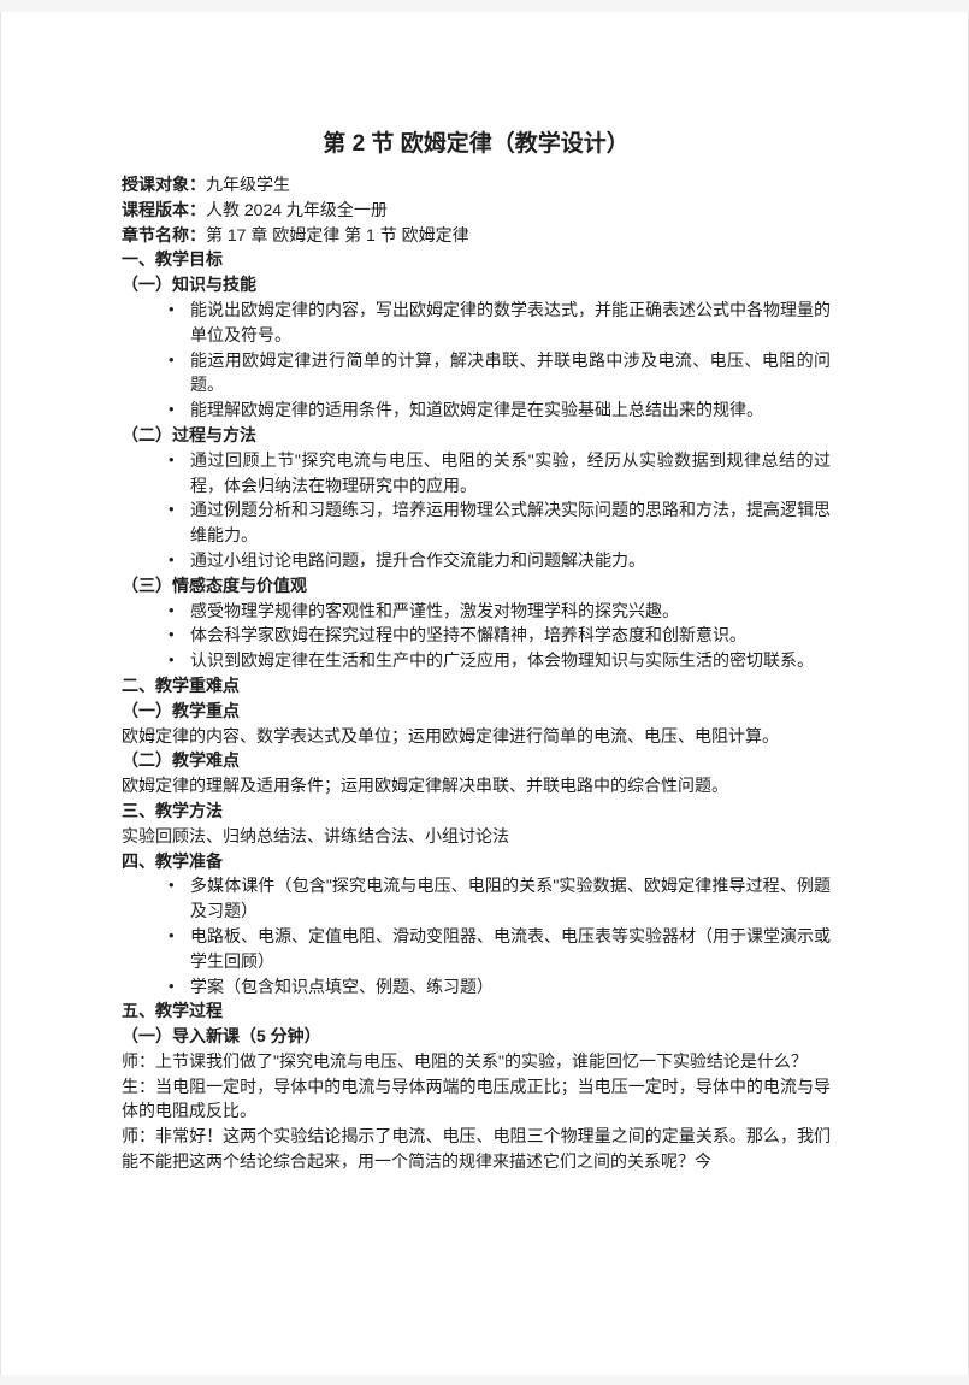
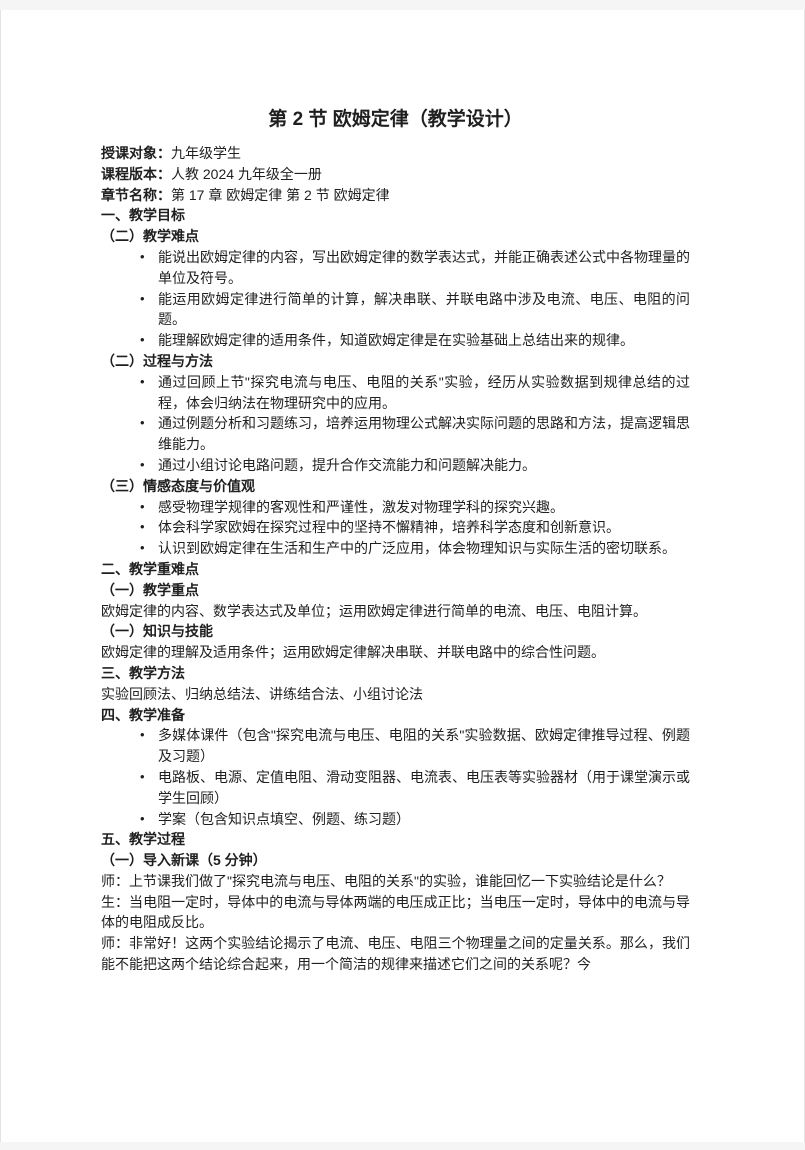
  第 2 节 欧姆定律（教学设计）
  授课对象：九年级学生
  课程版本：人教 2024 九年级全一册
- 章节名称：第 17 章 欧姆定律 第 1 节 欧姆定律
+ 章节名称：第 17 章 欧姆定律 第 2 节 欧姆定律
  一、教学目标
- （一）知识与技能
+ （二）教学难点
  •
  能说出欧姆定律的内容，写出欧姆定律的数学表达式，并能正确表述公式中各物理量的单位及符号。
  •
  能运用欧姆定律进行简单的计算，解决串联、并联电路中涉及电流、电压、电阻的问题。
  •
  能理解欧姆定律的适用条件，知道欧姆定律是在实验基础上总结出来的规律。
  （二）过程与方法
  •
  通过回顾上节"探究电流与电压、电阻的关系"实验，经历从实验数据到规律总结的过程，体会归纳法在物理研究中的应用。
  •
  通过例题分析和习题练习，培养运用物理公式解决实际问题的思路和方法，提高逻辑思维能力。
  •
  通过小组讨论电路问题，提升合作交流能力和问题解决能力。
  （三）情感态度与价值观
  •
  感受物理学规律的客观性和严谨性，激发对物理学科的探究兴趣。
  •
  体会科学家欧姆在探究过程中的坚持不懈精神，培养科学态度和创新意识。
  •
  认识到欧姆定律在生活和生产中的广泛应用，体会物理知识与实际生活的密切联系。
  二、教学重难点
  （一）教学重点
  欧姆定律的内容、数学表达式及单位；运用欧姆定律进行简单的电流、电压、电阻计算。
- （二）教学难点
+ （一）知识与技能
  欧姆定律的理解及适用条件；运用欧姆定律解决串联、并联电路中的综合性问题。
  三、教学方法
  实验回顾法、归纳总结法、讲练结合法、小组讨论法
  四、教学准备
  •
  多媒体课件（包含"探究电流与电压、电阻的关系"实验数据、欧姆定律推导过程、例题及习题）
  •
  电路板、电源、定值电阻、滑动变阻器、电流表、电压表等实验器材（用于课堂演示或学生回顾）
  •
  学案（包含知识点填空、例题、练习题）
  五、教学过程
  （一）导入新课（5 分钟）
  师：上节课我们做了"探究电流与电压、电阻的关系"的实验，谁能回忆一下实验结论是什么？
  生：当电阻一定时，导体中的电流与导体两端的电压成正比；当电压一定时，导体中的电流与导体的电阻成反比。
  师：非常好！这两个实验结论揭示了电流、电压、电阻三个物理量之间的定量关系。那么，我们能不能把这两个结论综合起来，用一个简洁的规律来描述它们之间的关系呢？今
